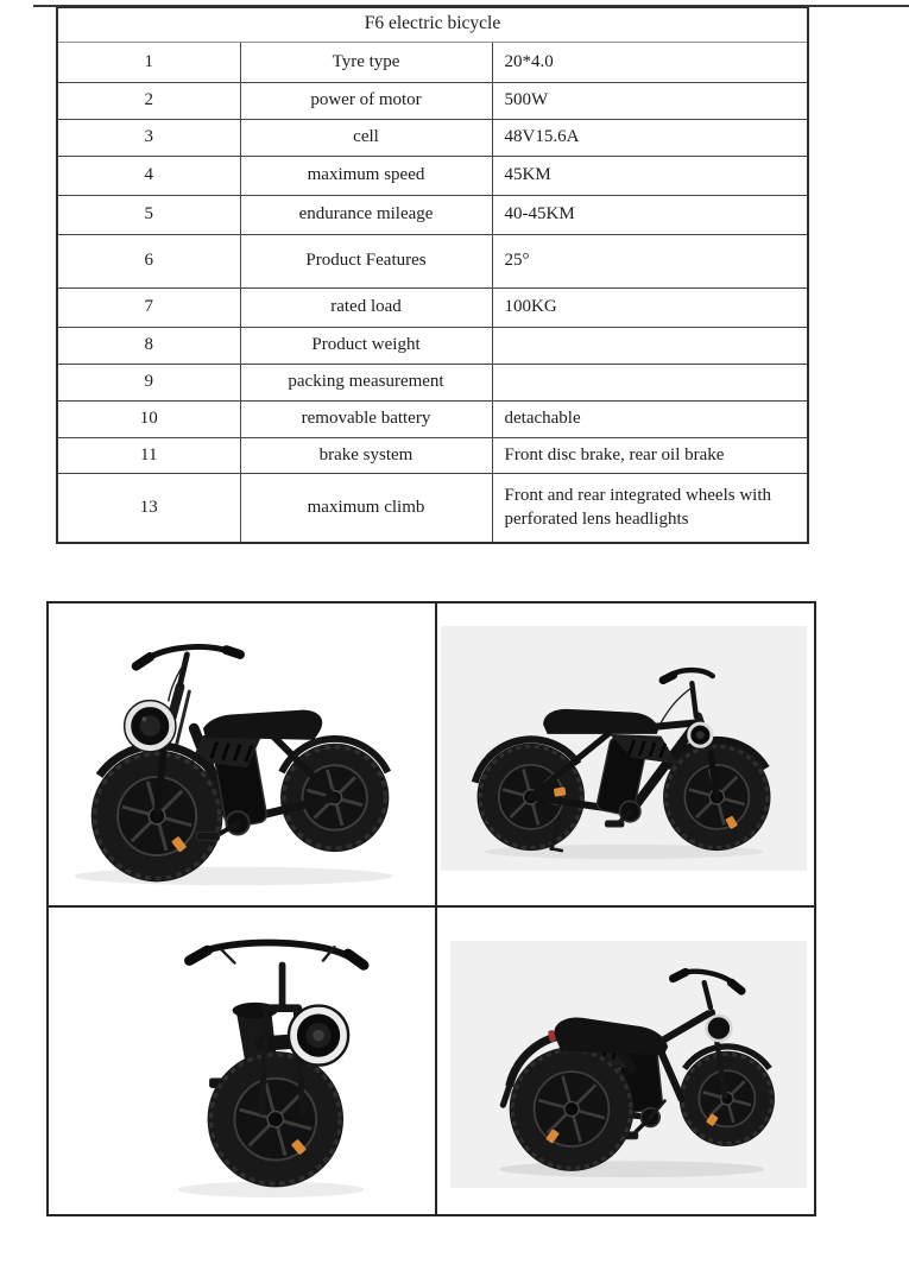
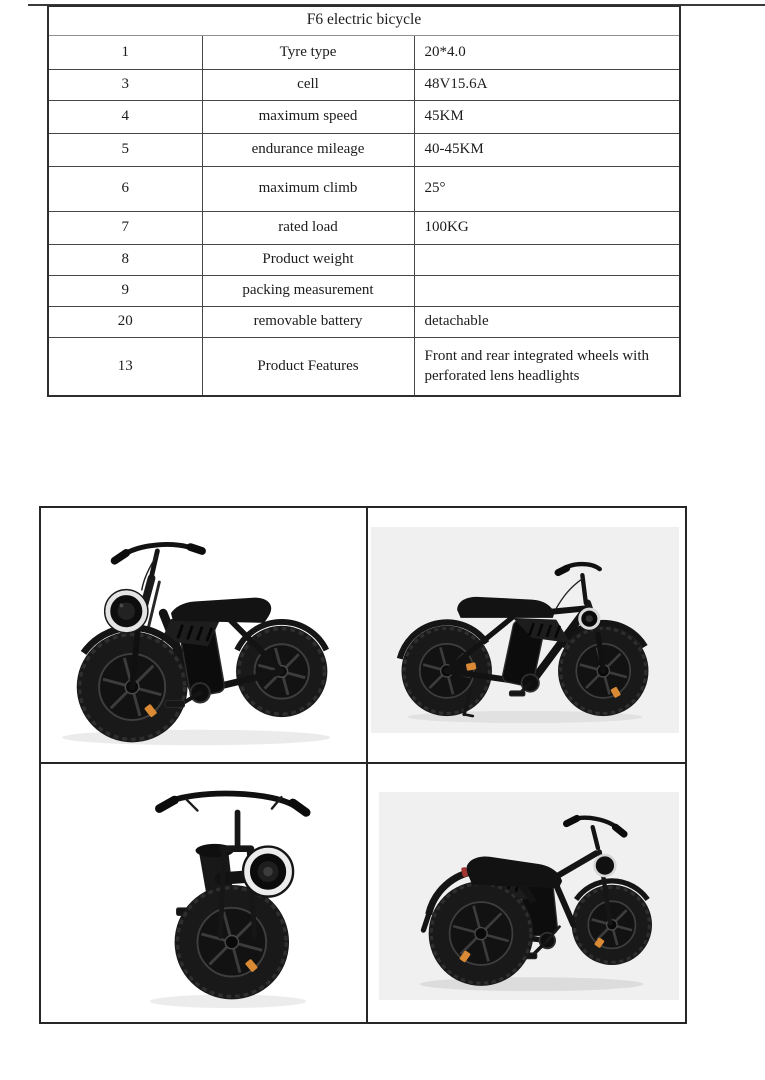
  F6 electric bicycle
  1	Tyre type	20*4.0
- 2	power of motor	500W
  3	cell	48V15.6A
  4	maximum speed	45KM
  5	endurance mileage	40-45KM
- 6	Product Features	25°
+ 6	maximum climb	25°
  7	rated load	100KG
  8	Product weight
  9	packing measurement
- 10	removable battery	detachable
+ 20	removable battery	detachable
- 11	brake system	Front disc brake, rear oil brake
- 13	maximum climb	Front and rear integrated wheels with perforated lens headlights
+ 13	Product Features	Front and rear integrated wheels with perforated lens headlights
